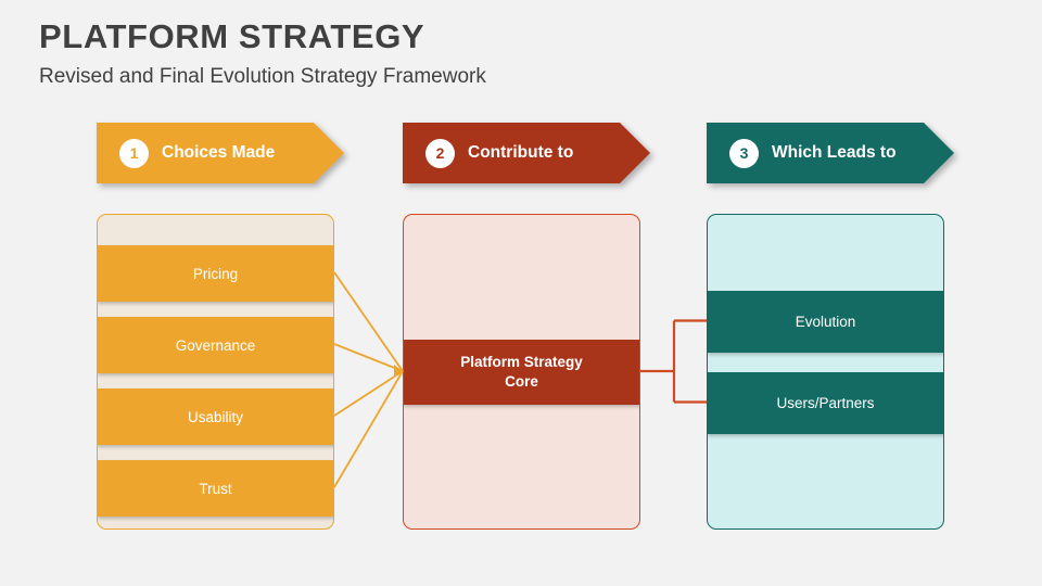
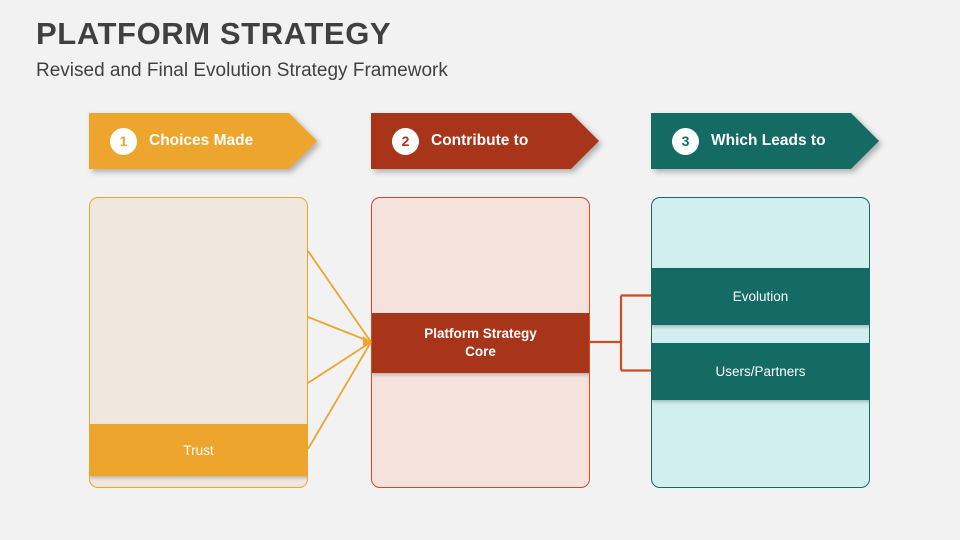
  PLATFORM STRATEGY
  Revised and Final Evolution Strategy Framework
  1
  Choices Made
  2
  Contribute to
  3
  Which Leads to
- Pricing
- Governance
- Usability
  Trust
  Platform Strategy
  Core
  Evolution
  Users/Partners
